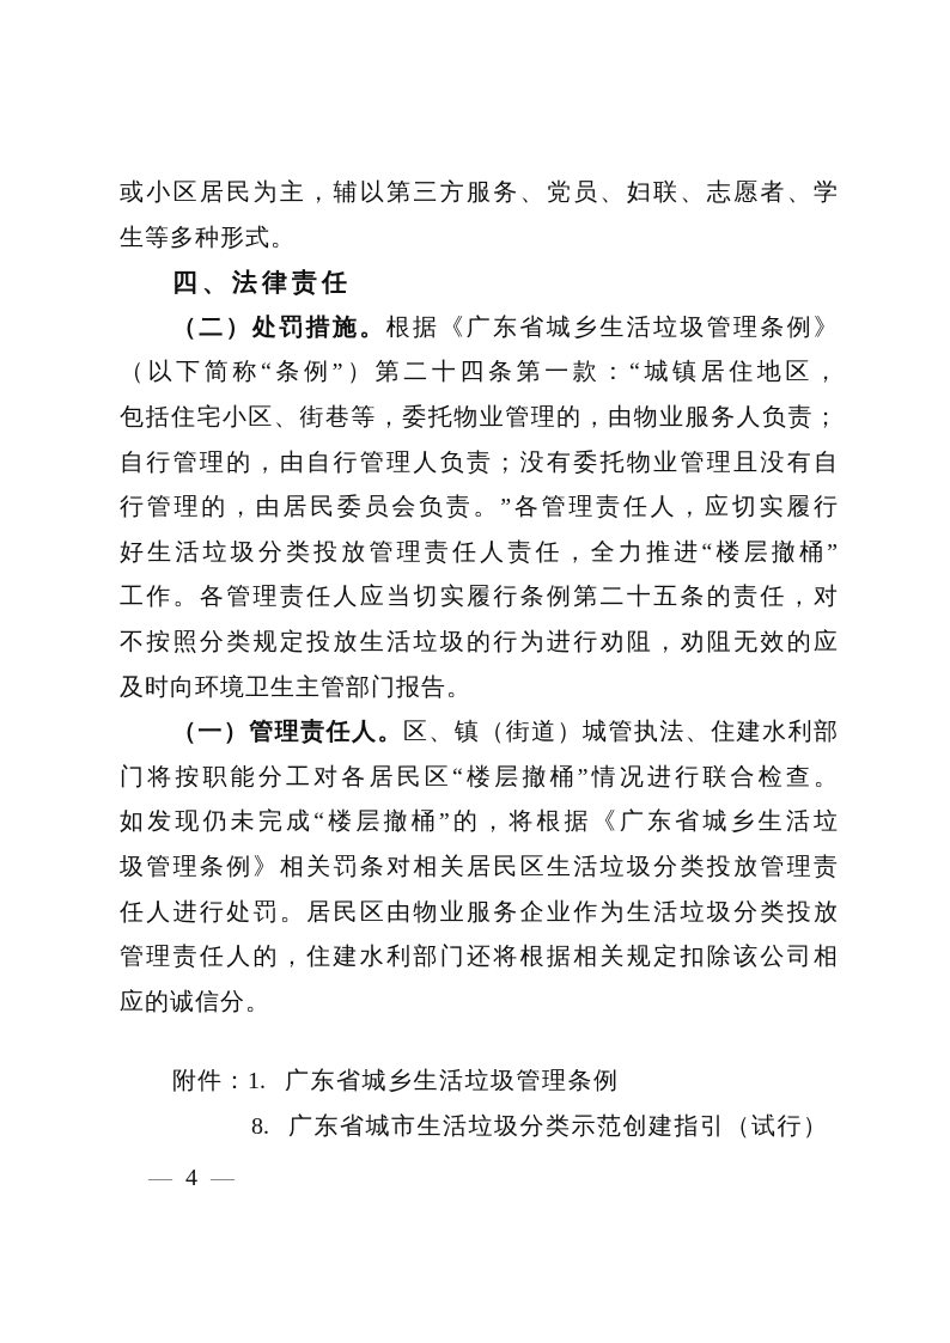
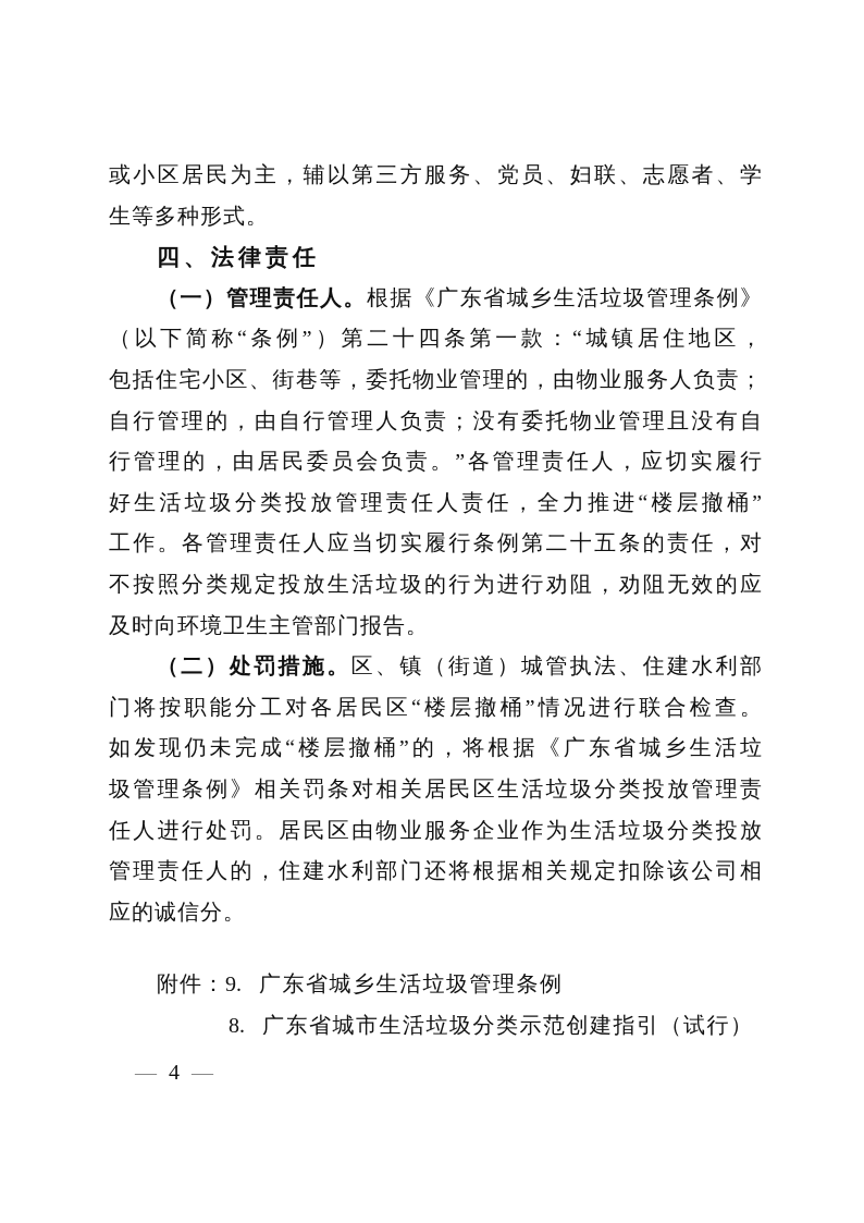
  或小区居民为主，辅以第三方服务、党员、妇联、志愿者、学
  生等多种形式。
  四、法律责任
- （二）处罚措施。根据《广东省城乡生活垃圾管理条例》
+ （一）管理责任人。根据《广东省城乡生活垃圾管理条例》
  （以下简称“条例”）第二十四条第一款：“城镇居住地区，
  包括住宅小区、街巷等，委托物业管理的，由物业服务人负责；
  自行管理的，由自行管理人负责；没有委托物业管理且没有自
  行管理的，由居民委员会负责。”各管理责任人，应切实履行
  好生活垃圾分类投放管理责任人责任，全力推进“楼层撤桶”
  工作。各管理责任人应当切实履行条例第二十五条的责任，对
  不按照分类规定投放生活垃圾的行为进行劝阻，劝阻无效的应
  及时向环境卫生主管部门报告。
- （一）管理责任人。区、镇（街道）城管执法、住建水利部
+ （二）处罚措施。区、镇（街道）城管执法、住建水利部
  门将按职能分工对各居民区“楼层撤桶”情况进行联合检查。
  如发现仍未完成“楼层撤桶”的，将根据《广东省城乡生活垃
  圾管理条例》相关罚条对相关居民区生活垃圾分类投放管理责
  任人进行处罚。居民区由物业服务企业作为生活垃圾分类投放
  管理责任人的，住建水利部门还将根据相关规定扣除该公司相
  应的诚信分。
- 附件：1. 广东省城乡生活垃圾管理条例
+ 附件：9. 广东省城乡生活垃圾管理条例
  8. 广东省城市生活垃圾分类示范创建指引（试行）
  — 4 —
